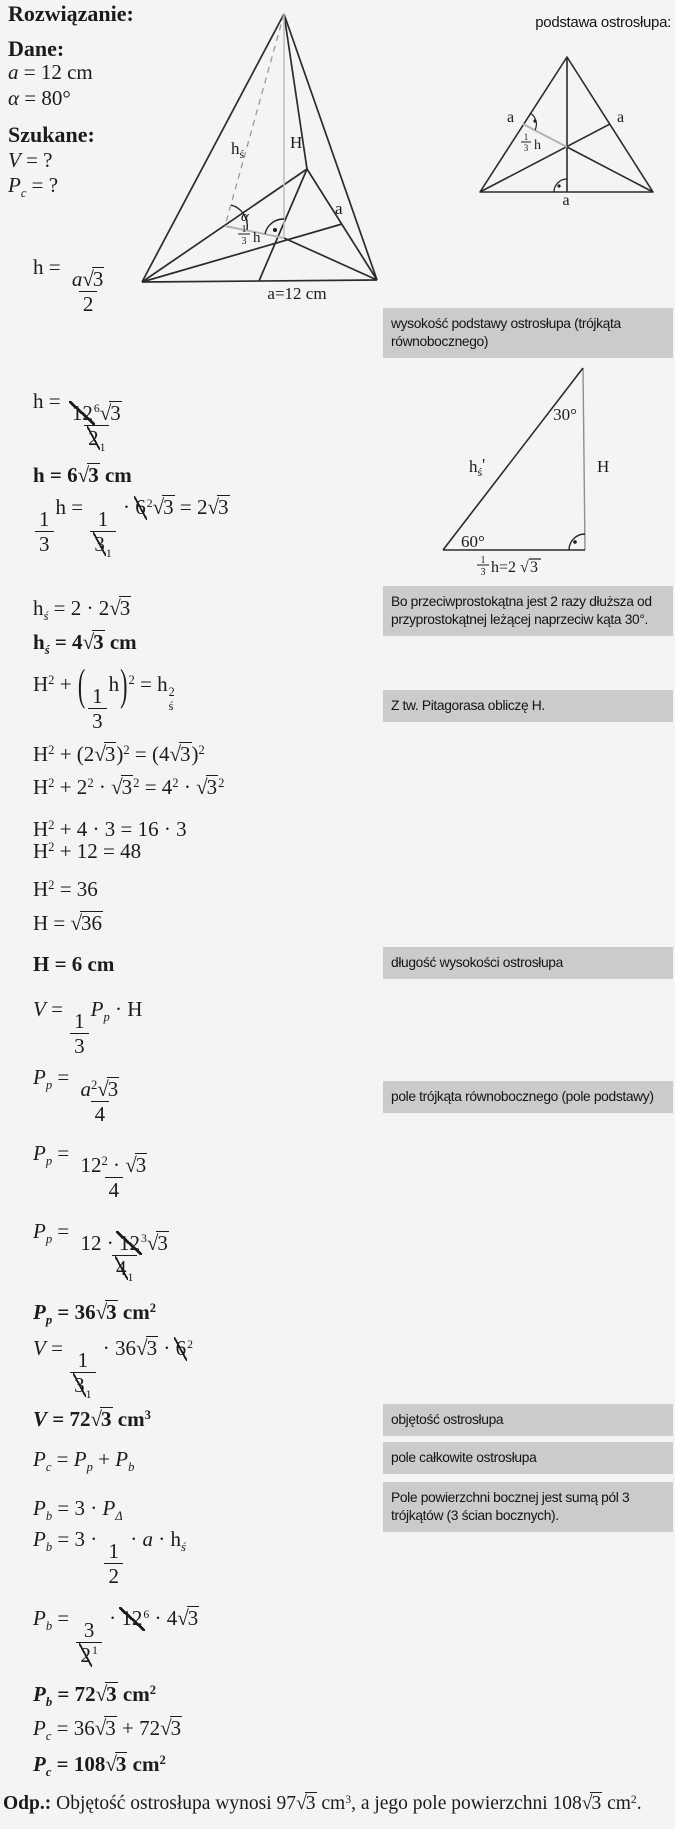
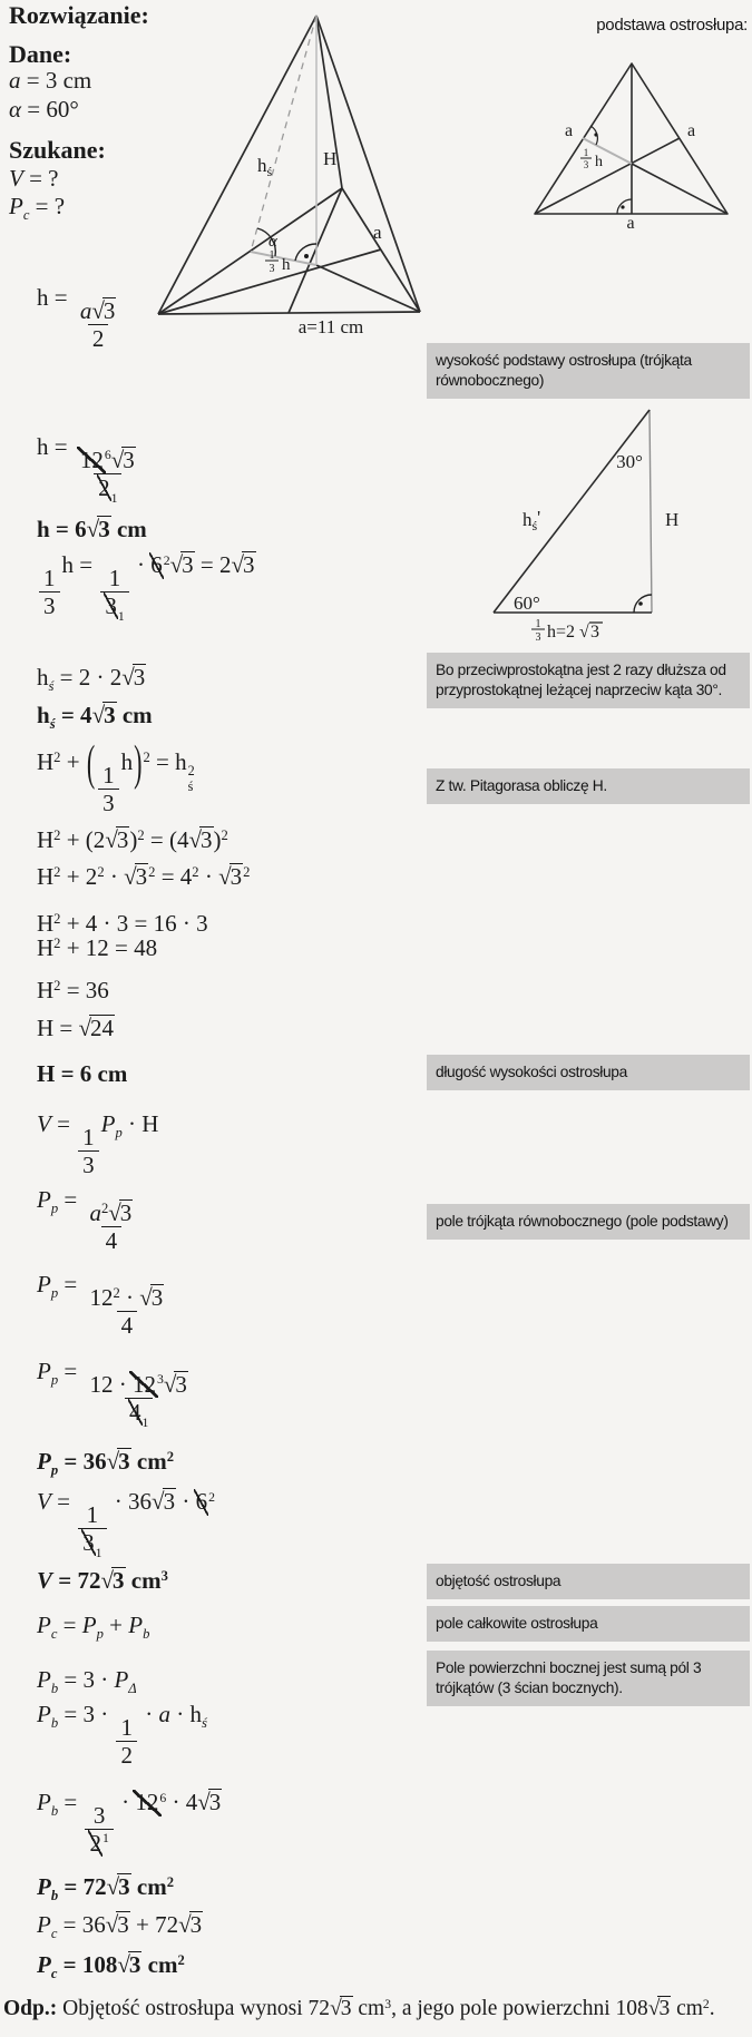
  Rozwiązanie:
  Dane:
- a = 12 cm
+ a = 3 cm
- α = 80°
+ α = 60°
  Szukane:
  V = ?
  Pc = ?
  h =
  a√3
  2
  h =
  126√3
  21
  h = 6√3 cm
  1
  3
  h =
  1
  31
  · 62√3 = 2√3
  hś = 2 · 2√3
  hś = 4√3 cm
  H2 + (
  1
  3
  h)2 = h
  2
  ś
  H2 + (2√3)2 = (4√3)2
  H2 + 22 · √32 = 42 · √32
  H2 + 4 · 3 = 16 · 3
  H2 + 12 = 48
  H2 = 36
- H = √36
+ H = √24
  H = 6 cm
  V =
  1
  3
  Pp · H
  Pp =
  a2√3
  4
  Pp =
  122 · √3
  4
  Pp =
  12 · 123√3
  41
  Pp = 36√3 cm2
  V =
  1
  31
  · 36√3 · 62
  V = 72√3 cm3
  Pc = Pp + Pb
  Pb = 3 · PΔ
  Pb = 3 ·
  1
  2
  · a · hś
  Pb =
  3
  21
  · 126 · 4√3
  Pb = 72√3 cm2
  Pc = 36√3 + 72√3
  Pc = 108√3 cm2
- Odp.: Objętość ostrosłupa wynosi 97√3 cm3, a jego pole powierzchni 108√3 cm2.
+ Odp.: Objętość ostrosłupa wynosi 72√3 cm3, a jego pole powierzchni 108√3 cm2.
  wysokość podstawy ostrosłupa (trójkąta równobocznego)
  Bo przeciwprostokątna jest 2 razy dłuższa od przyprostokątnej leżącej naprzeciw kąta 30°.
  Z tw. Pitagorasa obliczę H.
  długość wysokości ostrosłupa
  pole trójkąta równobocznego (pole podstawy)
  objętość ostrosłupa
  pole całkowite ostrosłupa
  Pole powierzchni bocznej jest sumą pól 3 trójkątów (3 ścian bocznych).
  hś
  H
  α
  1
  3
  h
  a
- a=12 cm
+ a=11 cm
  podstawa ostrosłupa:
  a
  a
  a
  1
  3
  h
  30°
  60°
  hś '
  H
  1
  3
  h=2
  √
  3
